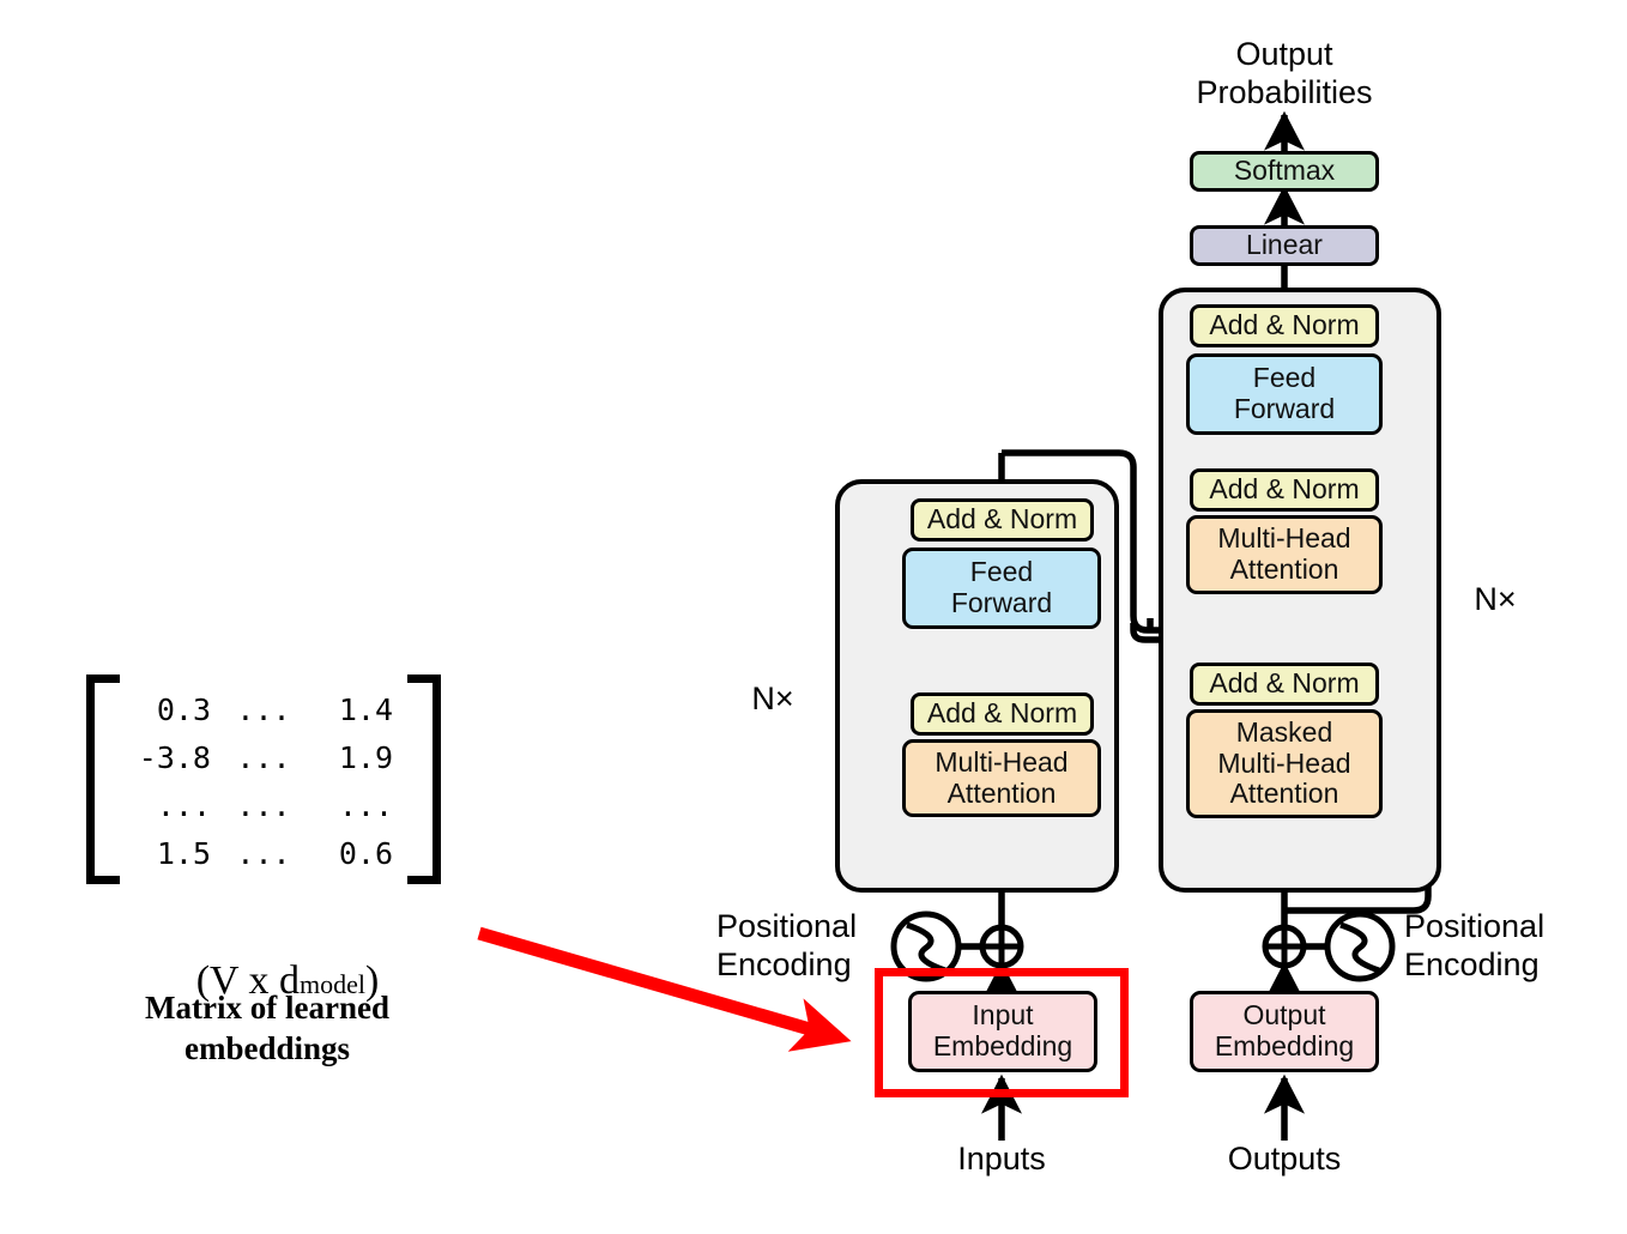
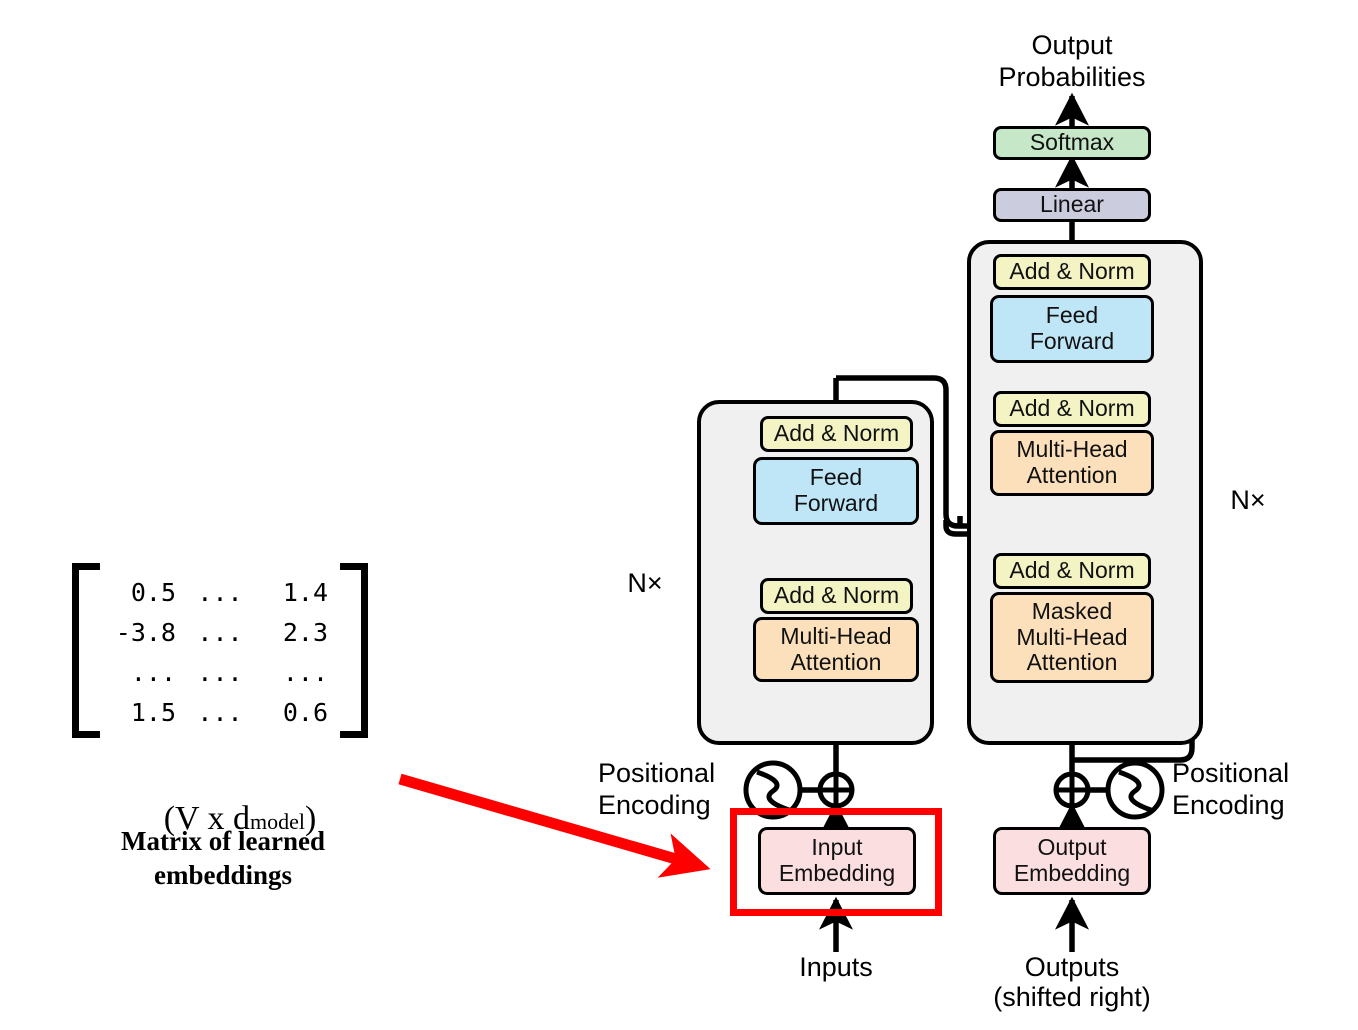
  Add & Norm
  Feed
  Forward
  Add & Norm
  Multi-Head
  Attention
  Input
  Embedding
  Add & Norm
  Feed
  Forward
  Add & Norm
  Multi-Head
  Attention
  Add & Norm
  Masked
  Multi-Head
  Attention
  Output
  Embedding
  Linear
  Softmax
  Output
  Probabilities
  N×
  N×
  Positional
  Encoding
  Positional
  Encoding
  Inputs
  Outputs
+ (shifted right)
- 0.3
+ 0.5
  ...
  1.4
  -3.8
  ...
- 1.9
+ 2.3
  ...
  ...
  ...
  1.5
  ...
  0.6
  (V x dmodel)
  Matrix of learned
  embeddings
